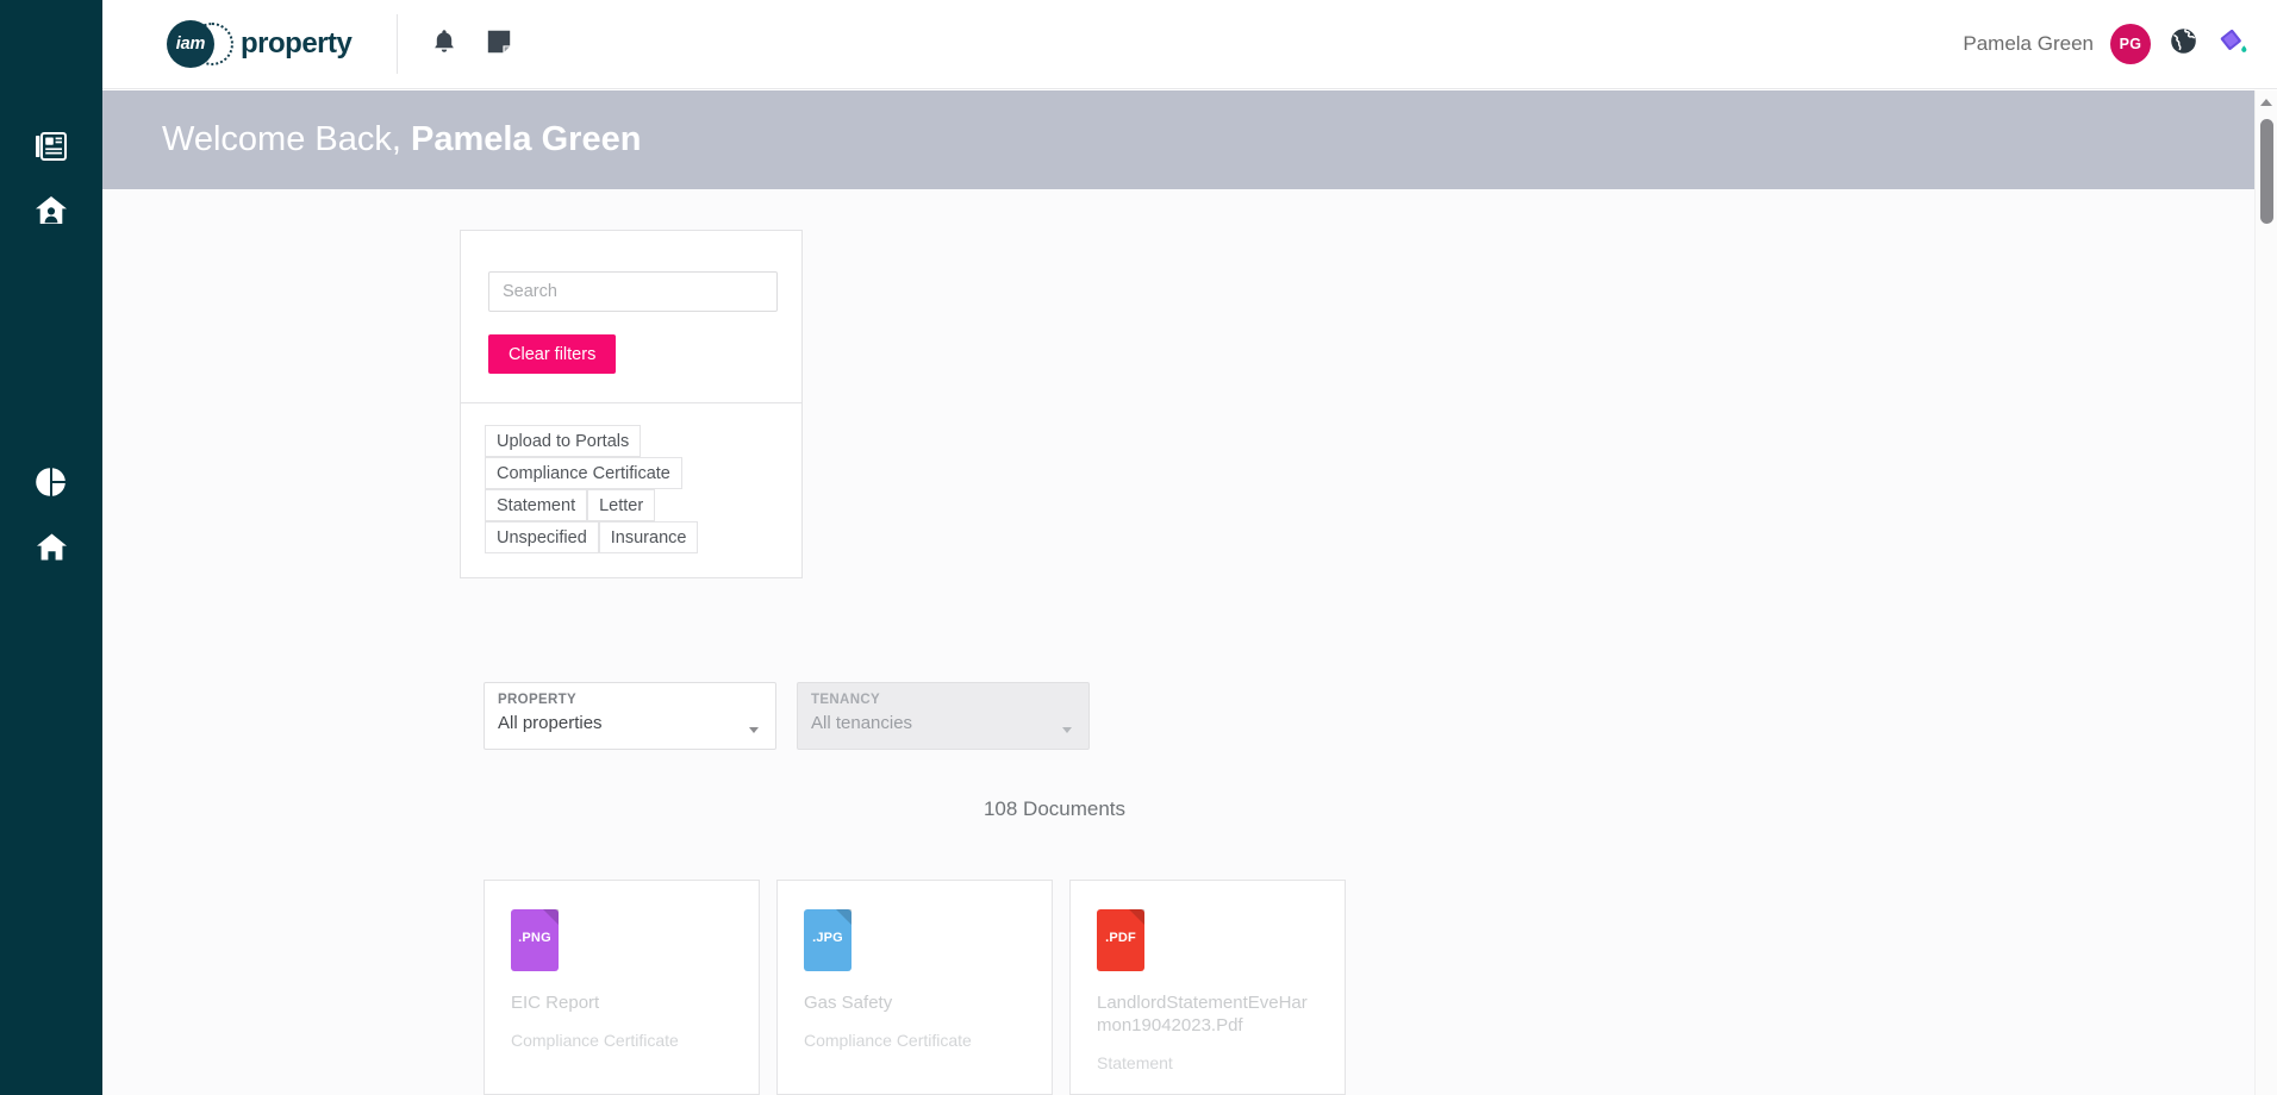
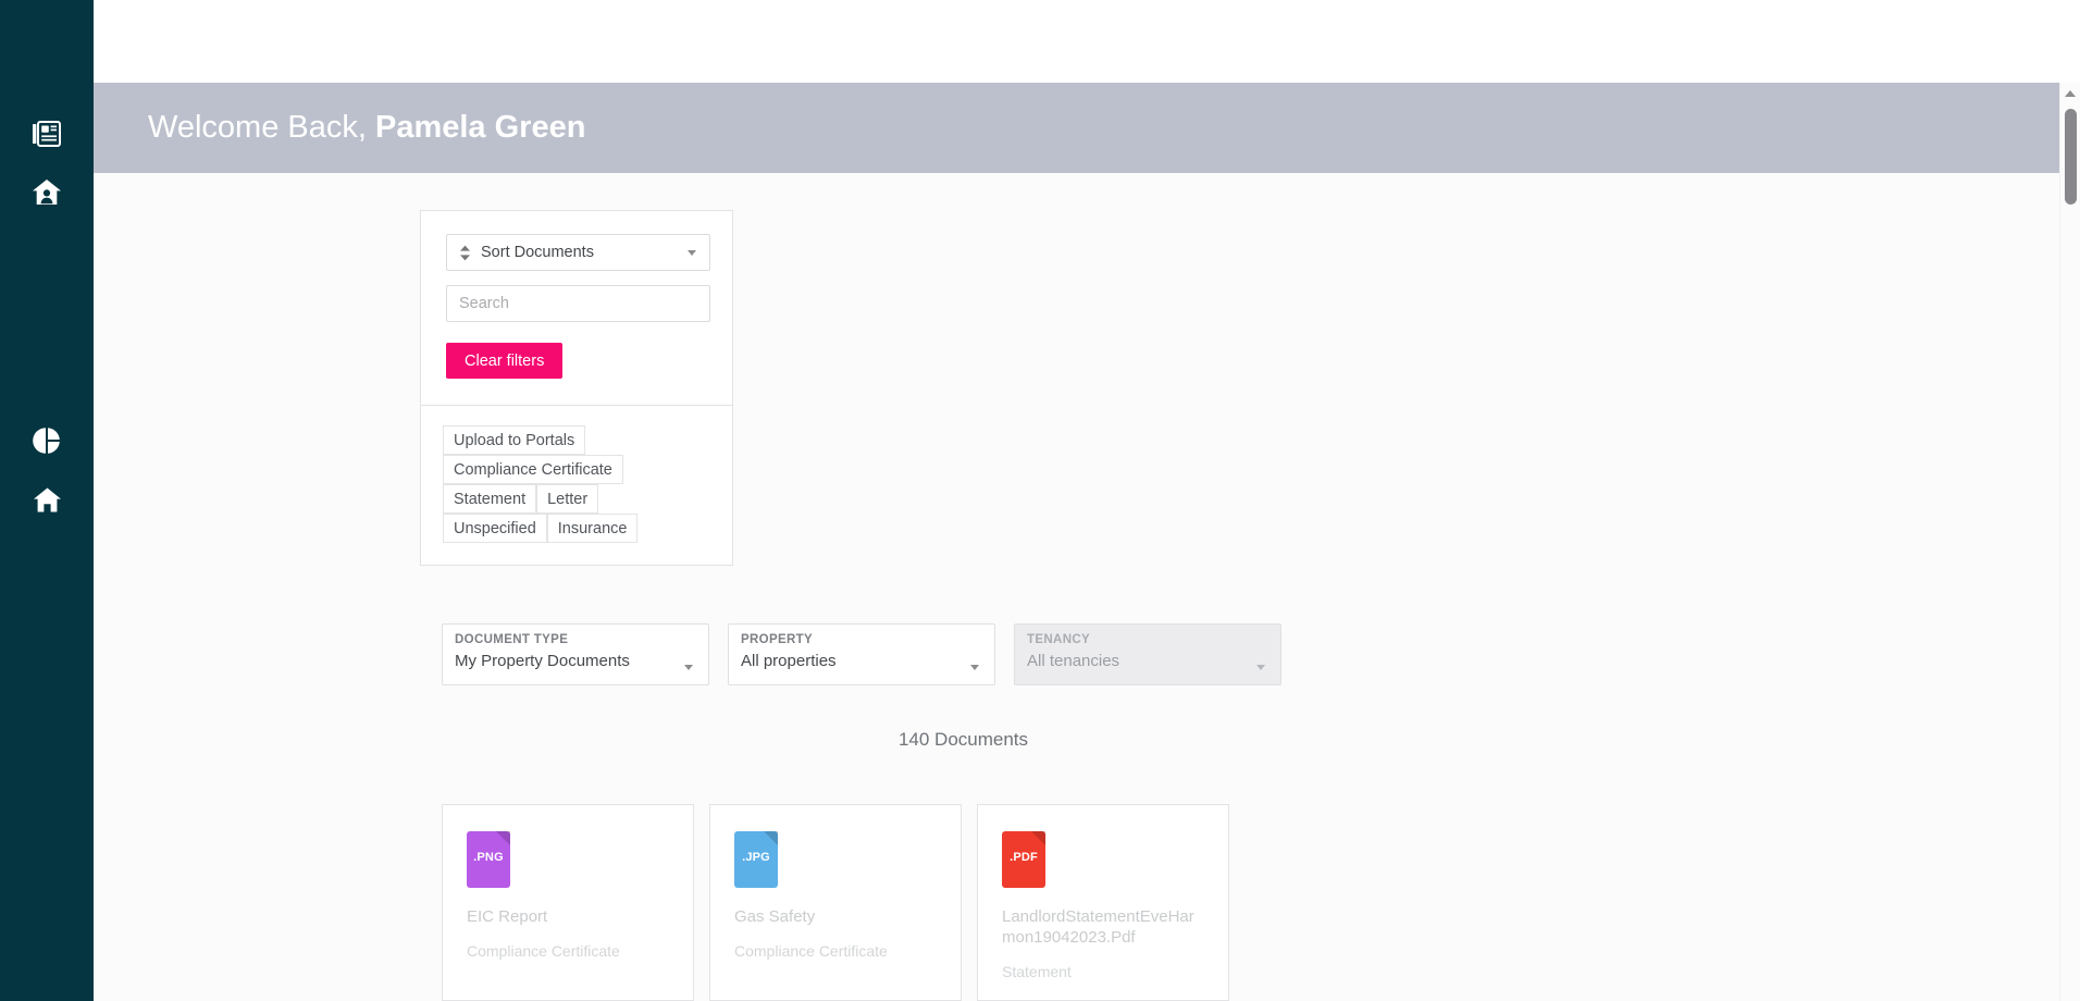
- iam
- property
- Pamela Green
- PG
  Welcome Back, Pamela Green
+ Sort Documents
  Search
  Clear filters
  Upload to Portals
  Compliance Certificate
  Statement
  Letter
  Unspecified
  Insurance
+ DOCUMENT TYPE
+ My Property Documents
  PROPERTY
  All properties
  TENANCY
  All tenancies
- 108 Documents
+ 140 Documents
  .PNG
  EIC Report
  Compliance Certificate
  .JPG
  Gas Safety
  Compliance Certificate
  .PDF
  LandlordStatementEveHarmon19042023.Pdf
  Statement
